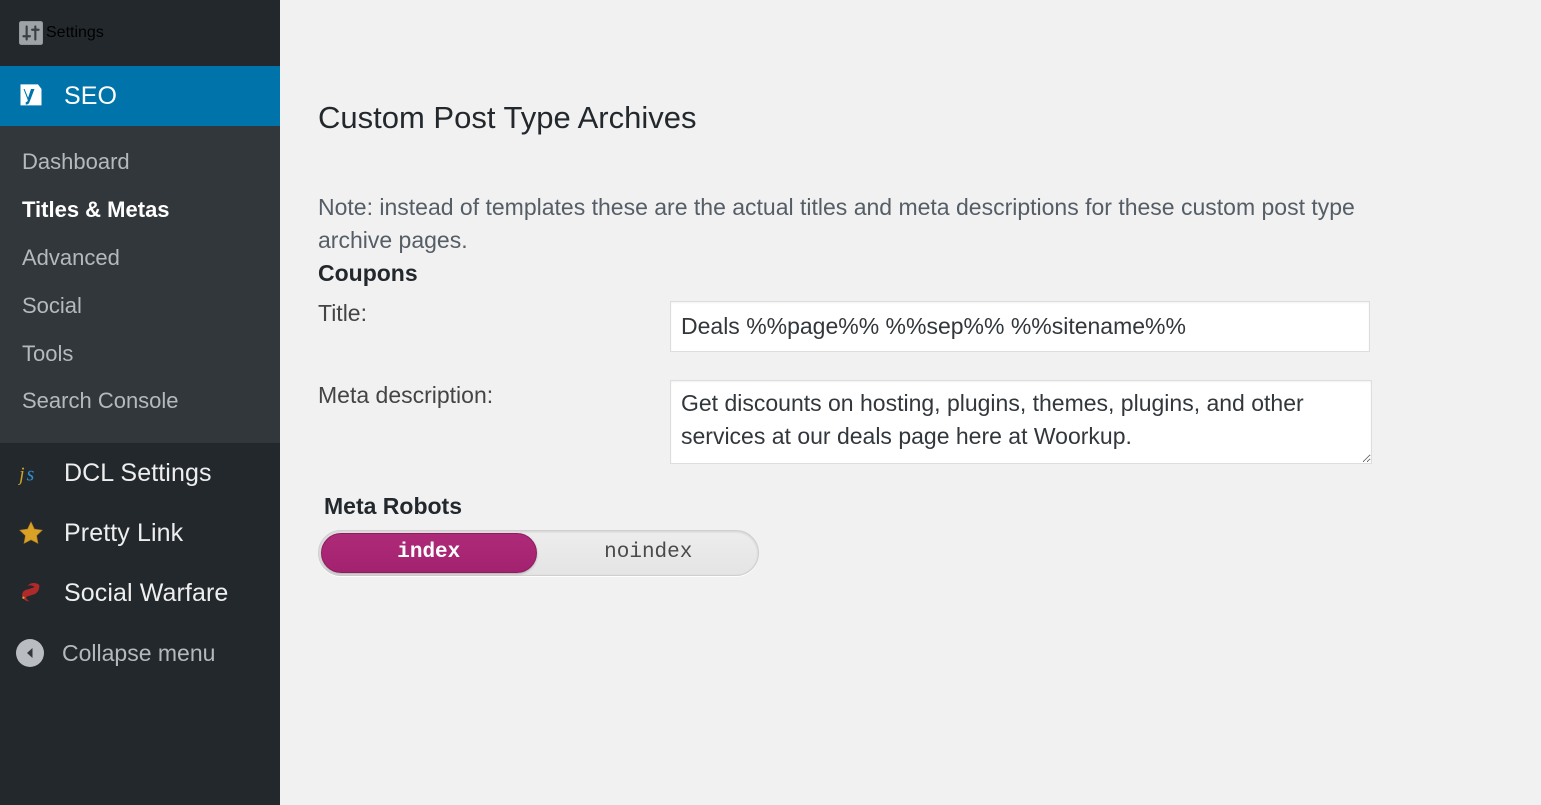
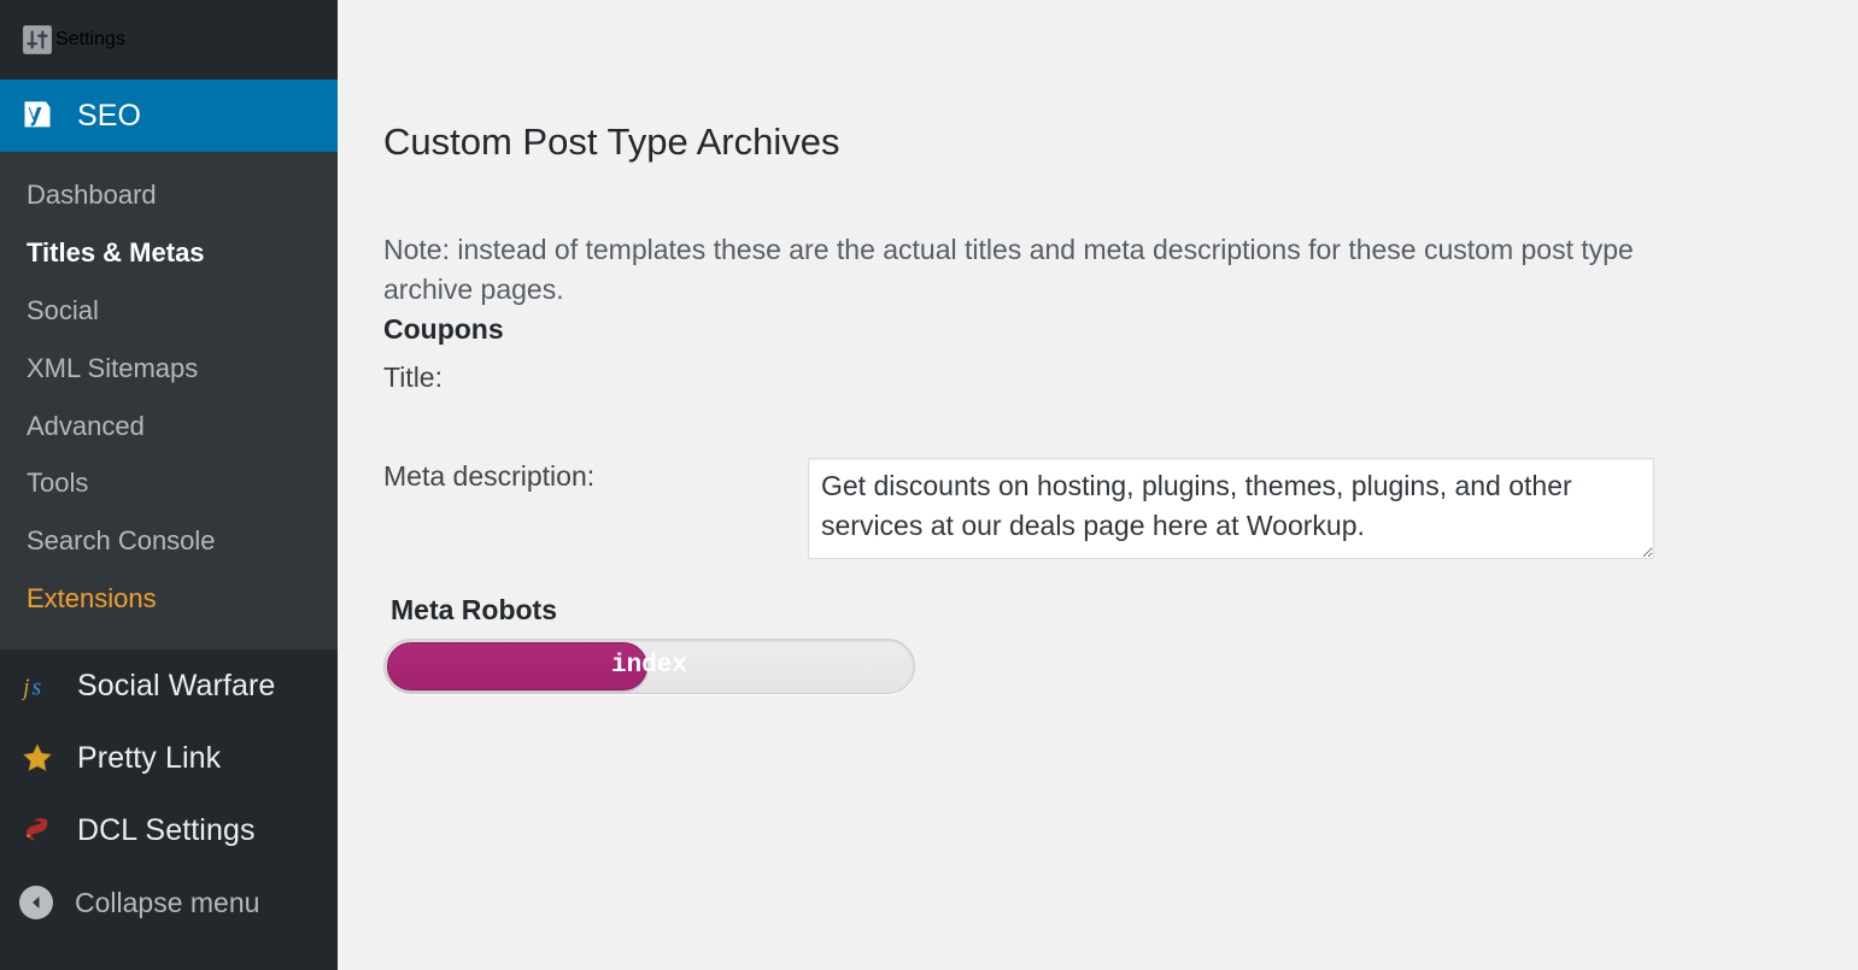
  Settings
  SEO
  Dashboard
  Titles & Metas
- Advanced
+ Social
+ XML Sitemaps
- Social
+ Advanced
  Tools
  Search Console
+ Extensions
  j
  s
- DCL Settings
+ Social Warfare
  Pretty Link
- Social Warfare
+ DCL Settings
  Collapse menu
  Custom Post Type Archives
  Note: instead of templates these are the actual titles and meta descriptions for these custom post type archive pages.
  Coupons
  Title:
- Deals %%page%% %%sep%% %%sitename%%
  Meta description:
  Meta Robots
  index
- noindex
